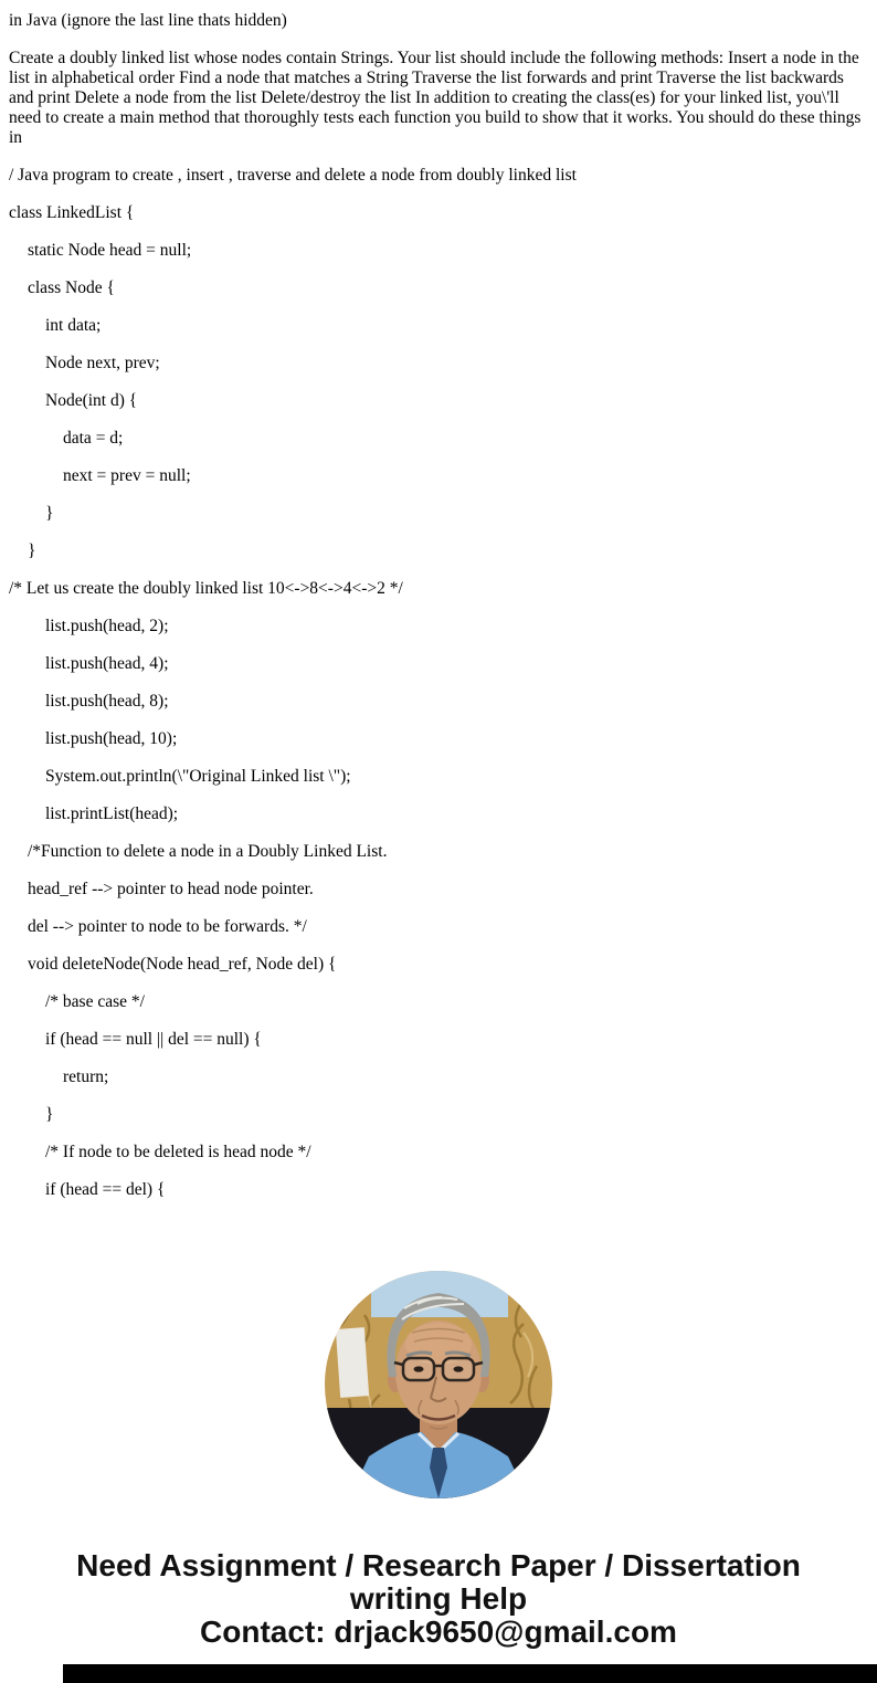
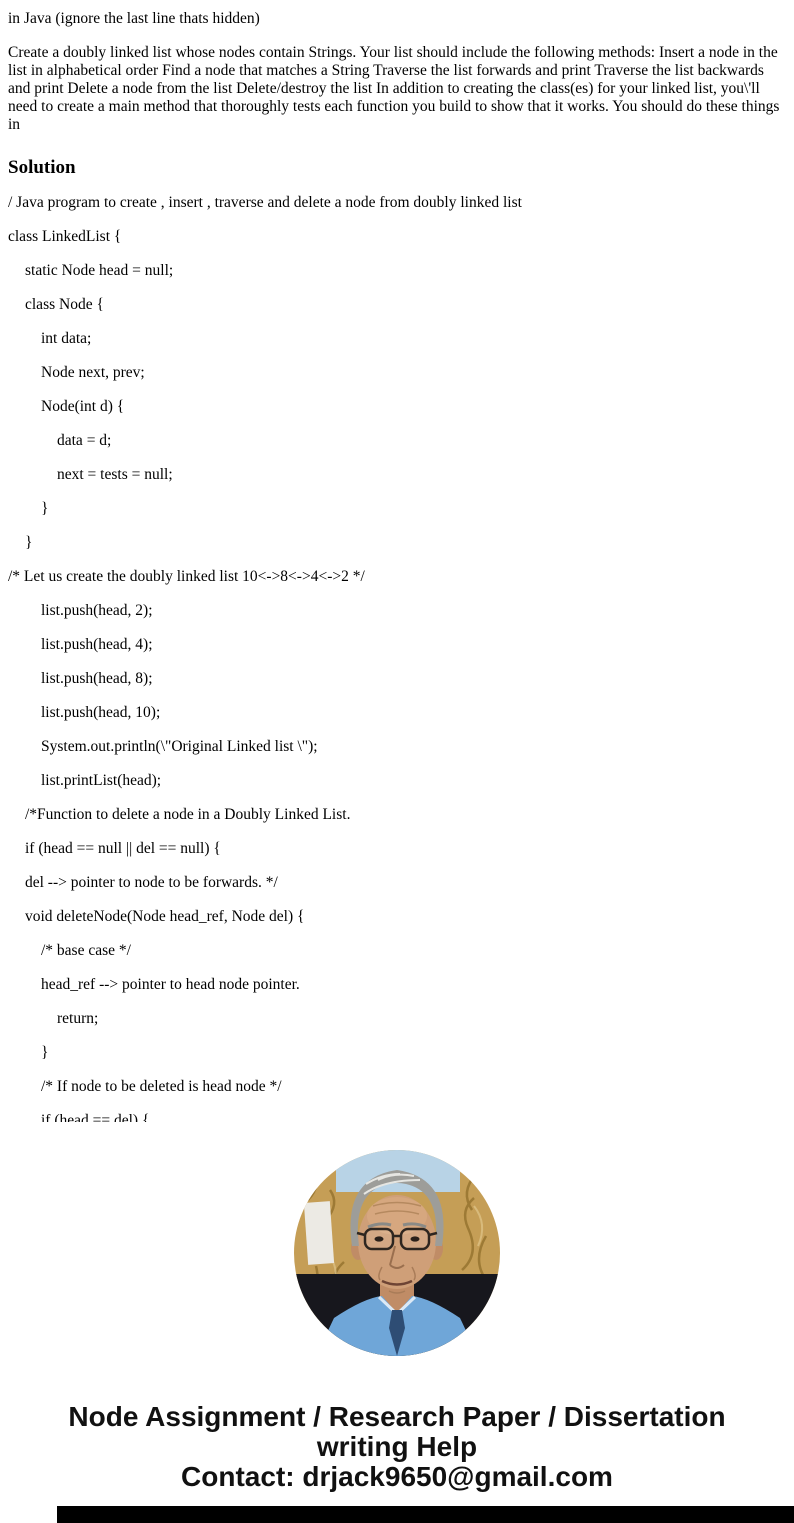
  in Java (ignore the last line thats hidden)
  Create a doubly linked list whose nodes contain Strings. Your list should include the following methods: Insert a node in the list in alphabetical order Find a node that matches a String Traverse the list forwards and print Traverse the list backwards and print Delete a node from the list Delete/destroy the list In addition to creating the class(es) for your linked list, you\'ll need to create a main method that thoroughly tests each function you build to show that it works. You should do these things in
+ Solution
  / Java program to create , insert , traverse and delete a node from doubly linked list
  class LinkedList {
  static Node head = null;
  class Node {
  int data;
  Node next, prev;
  Node(int d) {
  data = d;
- next = prev = null;
+ next = tests = null;
  }
  }
  /* Let us create the doubly linked list 10<->8<->4<->2 */
  list.push(head, 2);
  list.push(head, 4);
  list.push(head, 8);
  list.push(head, 10);
  System.out.println(\"Original Linked list \");
  list.printList(head);
  /*Function to delete a node in a Doubly Linked List.
- head_ref --> pointer to head node pointer.
+ if (head == null || del == null) {
  del --> pointer to node to be forwards. */
  void deleteNode(Node head_ref, Node del) {
  /* base case */
- if (head == null || del == null) {
+ head_ref --> pointer to head node pointer.
  return;
  }
  /* If node to be deleted is head node */
  if (head == del) {
- Need Assignment / Research Paper / Dissertation
+ Node Assignment / Research Paper / Dissertation
  writing Help
  Contact: drjack9650@gmail.com
